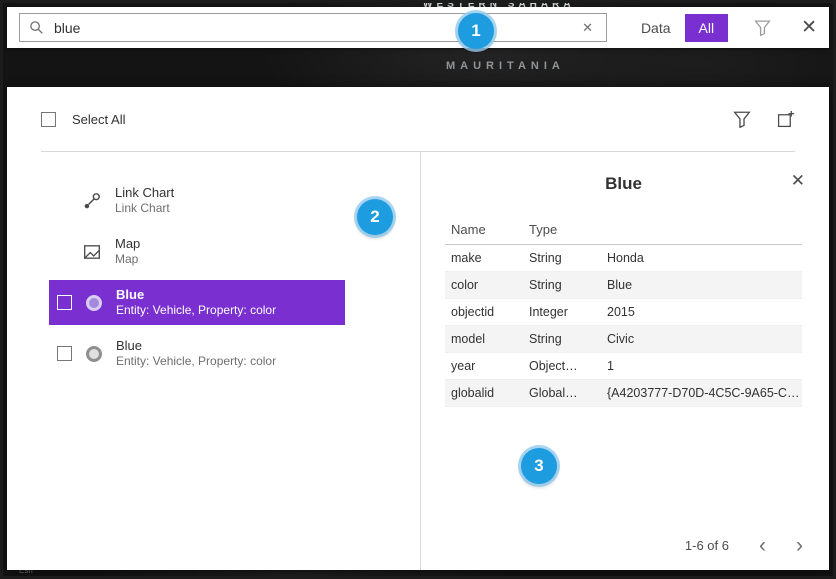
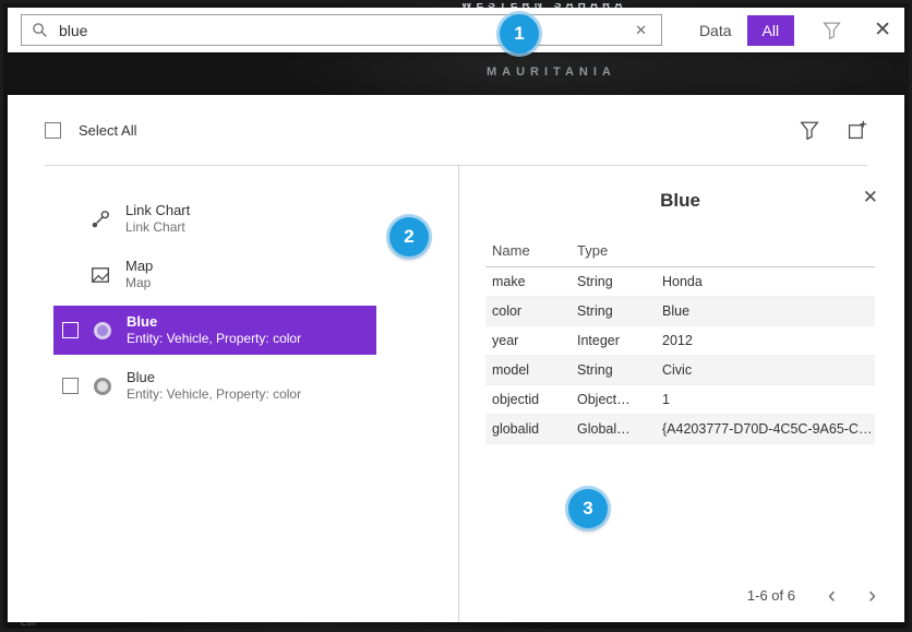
  WESTERN SAHARA
  MAURITANIA
  Esri
  blue
  ✕
  Data
  All
  ✕
  Select All
  Link Chart
  Link Chart
  Map
  Map
  Blue
  Entity: Vehicle, Property: color
  Blue
  Entity: Vehicle, Property: color
  Blue
  ✕
  Name
  Type
  make
  String
  Honda
  color
  String
  Blue
- objectid
+ year
  Integer
- 2015
+ 2012
  model
  String
  Civic
- year
+ objectid
  Object…
  1
  globalid
  Global…
  {A4203777-D70D-4C5C-9A65-C…
  1-6 of 6
  ‹
  ›
  1
  2
  3
